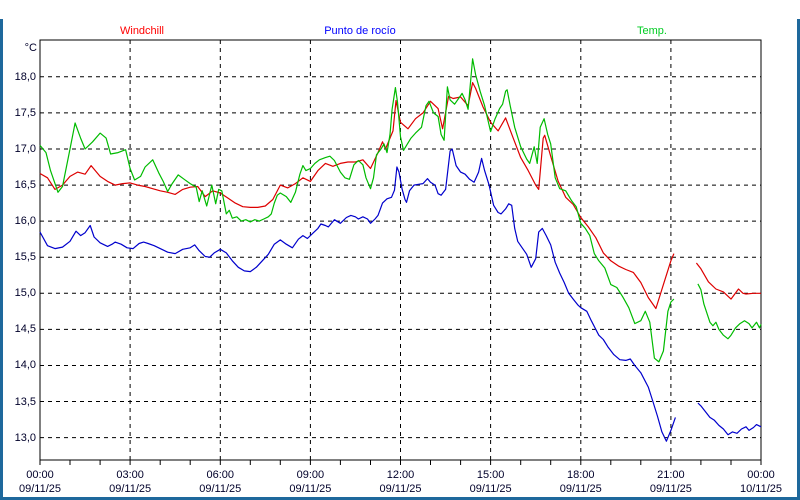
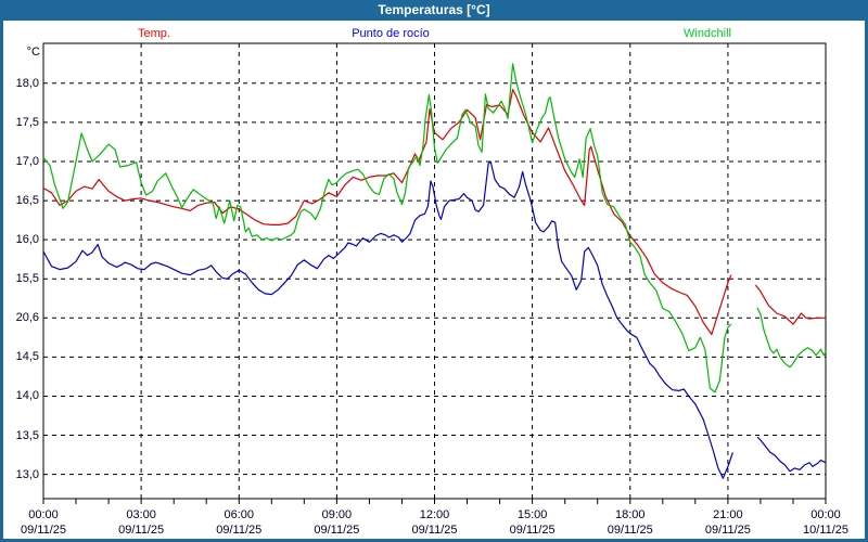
+ Temperaturas [°C]
- Windchill
+ Temp.
  Punto de rocío
- Temp.
+ Windchill
  °C
  18,0
  17,5
  17,0
  16,5
  16,0
  15,5
- 15,0
+ 20,6
  14,5
  14,0
  13,5
  13,0
  00:00
  09/11/25
  03:00
  09/11/25
  06:00
  09/11/25
  09:00
  09/11/25
  12:00
  09/11/25
  15:00
  09/11/25
  18:00
  09/11/25
  21:00
  09/11/25
  00:00
  10/11/25
